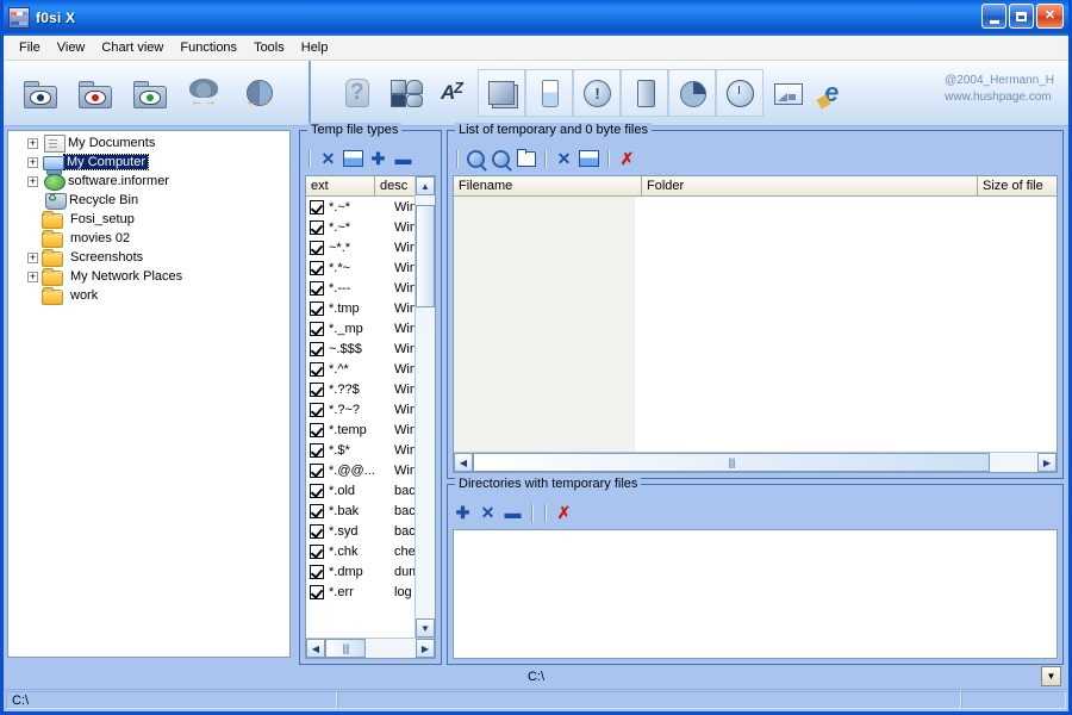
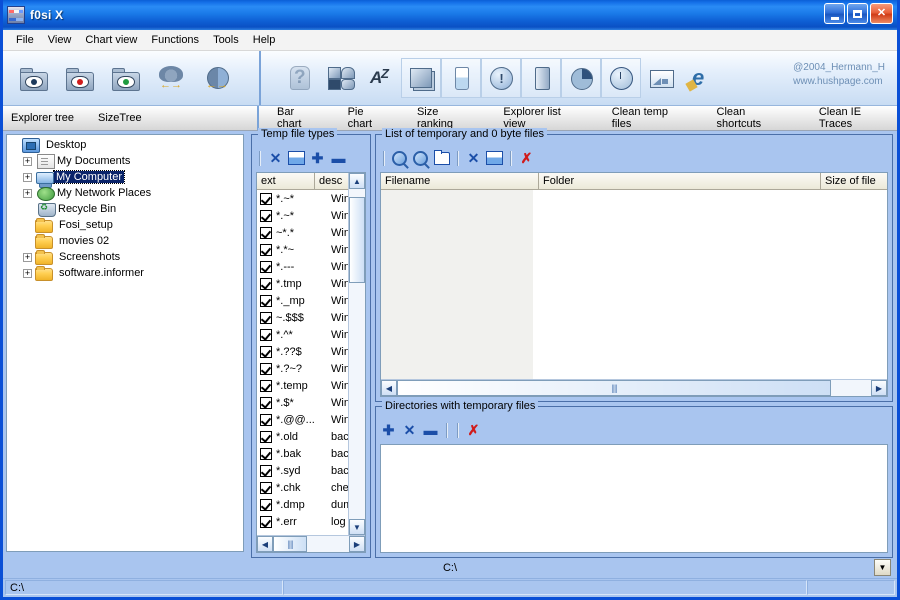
  f0si X
  ✕
  File
  View
  Chart view
  Functions
  Tools
  Help
  ←→
  ←→
  ?
  A
  Z
  !
  e
  @2004_Hermann_H
  www.hushpage.com
+ Explorer tree
+ SizeTree
+ Bar chart
+ Pie chart
+ Size ranking
+ Explorer list view
+ Clean temp files
+ Clean shortcuts
+ Clean IE Traces
+ Desktop
  +
  My Documents
  +
  My Computer
  +
- software.informer
+ My Network Places
  Recycle Bin
  Fosi_setup
  movies 02
  +
  Screenshots
  +
- My Network Places
+ software.informer
- work
  Temp file types
  ✕
  ✚
  ▬
  ext
  desc
  *.~*
  Win
  *.~*
  Win
  ~*.*
  Win
  *.*~
  Win
  *.---
  Win
  *.tmp
  Win
  *._mp
  Win
  ~.$$$
  Win
  *.^*
  Win
  *.??$
  Win
  *.?~?
  Win
  *.temp
  Win
  *.$*
  Win
  *.@@...
  Win
  *.old
  bac
  *.bak
  bac
  *.syd
  bac
  *.chk
  che
  *.dmp
  dum
  *.err
  ▲
  ▼
  ◀
  ||||
  ▶
  List of temporary and 0 byte files
  ✕
  ✗
  Filename
  Folder
  Size of file
  ◀
  ||||
  ▶
  Directories with temporary files
  ✚
  ✕
  ▬
  ✗
  C:\
  ▼
  C:\
